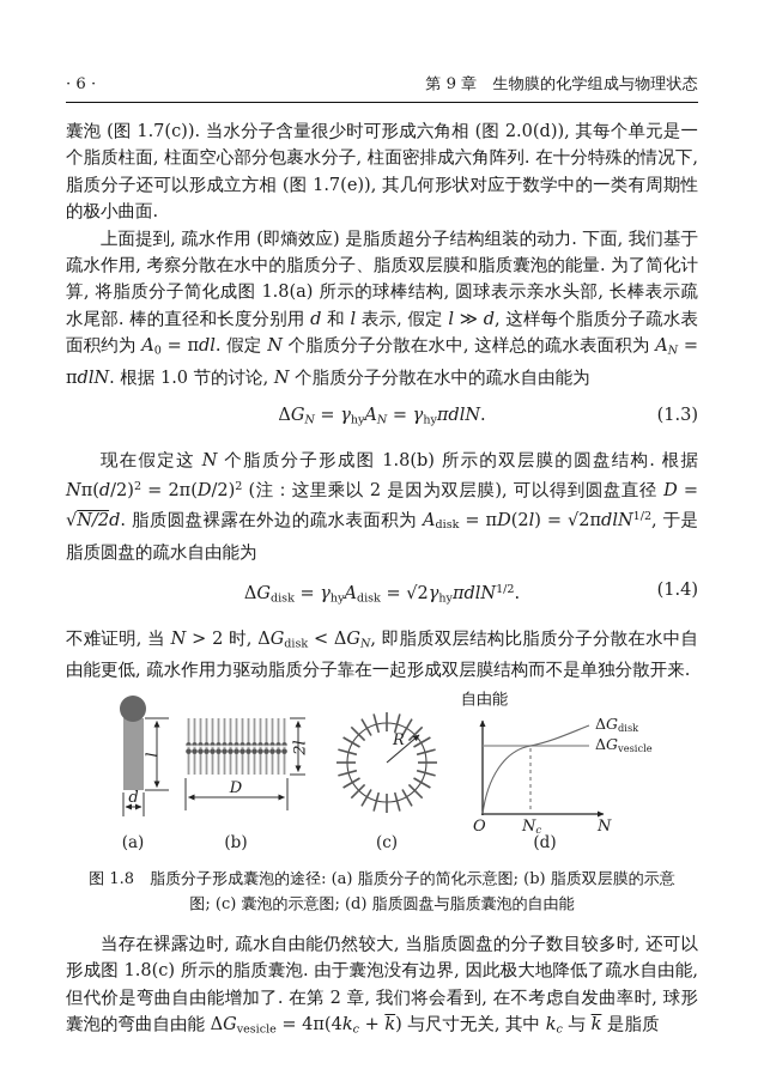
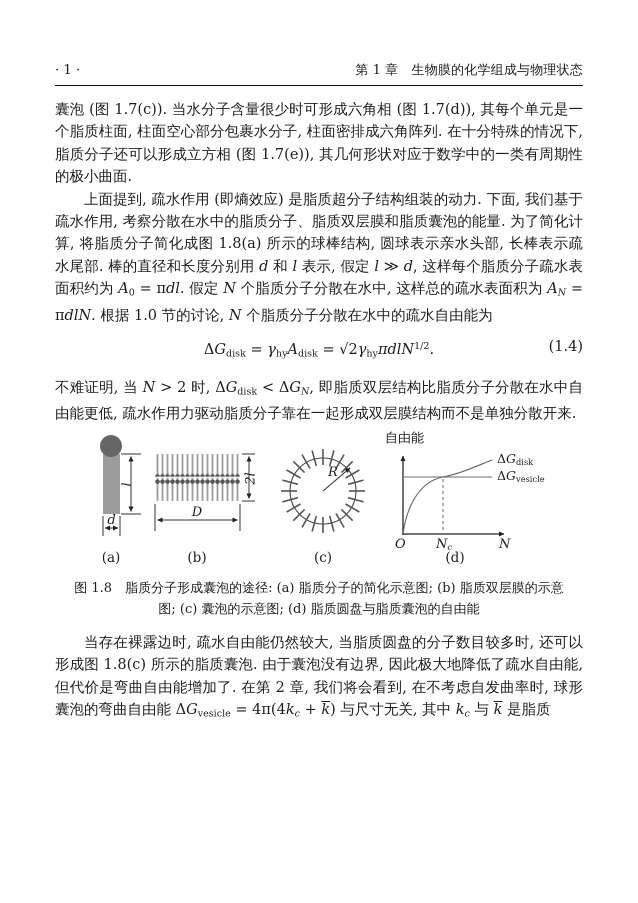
- · 6 ·
+ · 1 ·
- 第 9 章 生物膜的化学组成与物理状态
+ 第 1 章 生物膜的化学组成与物理状态
- 囊泡 (图 1.7(c)). 当水分子含量很少时可形成六角相 (图 2.0(d)), 其每个单元是一个脂质柱面, 柱面空心部分包裹水分子, 柱面密排成六角阵列. 在十分特殊的情况下, 脂质分子还可以形成立方相 (图 1.7(e)), 其几何形状对应于数学中的一类有周期性的极小曲面.
+ 囊泡 (图 1.7(c)). 当水分子含量很少时可形成六角相 (图 1.7(d)), 其每个单元是一个脂质柱面, 柱面空心部分包裹水分子, 柱面密排成六角阵列. 在十分特殊的情况下, 脂质分子还可以形成立方相 (图 1.7(e)), 其几何形状对应于数学中的一类有周期性的极小曲面.
  上面提到, 疏水作用 (即熵效应) 是脂质超分子结构组装的动力. 下面, 我们基于疏水作用, 考察分散在水中的脂质分子、脂质双层膜和脂质囊泡的能量. 为了简化计算, 将脂质分子简化成图 1.8(a) 所示的球棒结构, 圆球表示亲水头部, 长棒表示疏水尾部. 棒的直径和长度分别用 d 和 l 表示, 假定 l ≫ d, 这样每个脂质分子疏水表面积约为 A0 = πdl. 假定 N 个脂质分子分散在水中, 这样总的疏水表面积为 AN = πdlN. 根据 1.0 节的讨论, N 个脂质分子分散在水中的疏水自由能为
- ΔGN = γhyAN = γhyπdlN.
- (1.3)
- 现在假定这 N 个脂质分子形成图 1.8(b) 所示的双层膜的圆盘结构. 根据 Nπ(d/2)2 = 2π(D/2)2 (注：这里乘以 2 是因为双层膜), 可以得到圆盘直径 D = √N/2d. 脂质圆盘裸露在外边的疏水表面积为 Adisk = πD(2l) = √2πdlN1/2, 于是脂质圆盘的疏水自由能为
  ΔGdisk = γhyAdisk = √2γhyπdlN1/2.
  (1.4)
  不难证明, 当 N > 2 时, ΔGdisk < ΔGN, 即脂质双层结构比脂质分子分散在水中自由能更低, 疏水作用力驱动脂质分子靠在一起形成双层膜结构而不是单独分散开来.
  d
  D
  R
  自由能
  ΔGdisk
  ΔGvesicle
  O
  Nc
  N
  (a)
  (b)
  (c)
  (d)
  图 1.8 脂质分子形成囊泡的途径: (a) 脂质分子的简化示意图; (b) 脂质双层膜的示意图; (c) 囊泡的示意图; (d) 脂质圆盘与脂质囊泡的自由能
  当存在裸露边时, 疏水自由能仍然较大, 当脂质圆盘的分子数目较多时, 还可以形成图 1.8(c) 所示的脂质囊泡. 由于囊泡没有边界, 因此极大地降低了疏水自由能, 但代价是弯曲自由能增加了. 在第 2 章, 我们将会看到, 在不考虑自发曲率时, 球形囊泡的弯曲自由能 ΔGvesicle = 4π(4kc + k) 与尺寸无关, 其中 kc 与 k 是脂质
